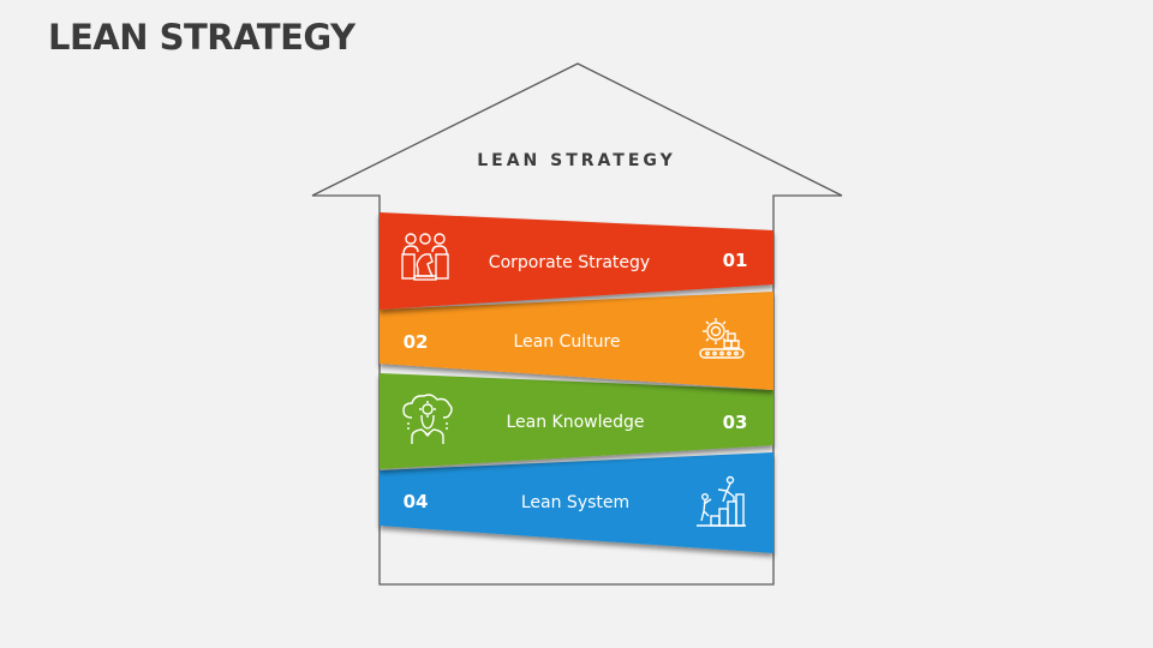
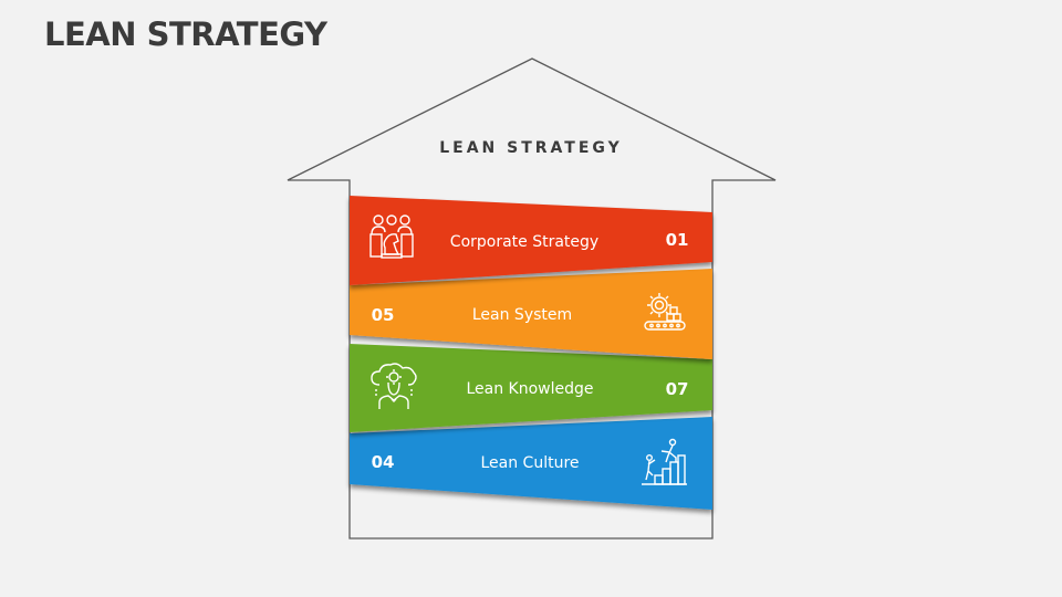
  LEAN STRATEGY
  LEAN STRATEGY
  Corporate Strategy
  01
- 02
+ 05
- Lean Culture
+ Lean System
  Lean Knowledge
- 03
+ 07
  04
- Lean System
+ Lean Culture
